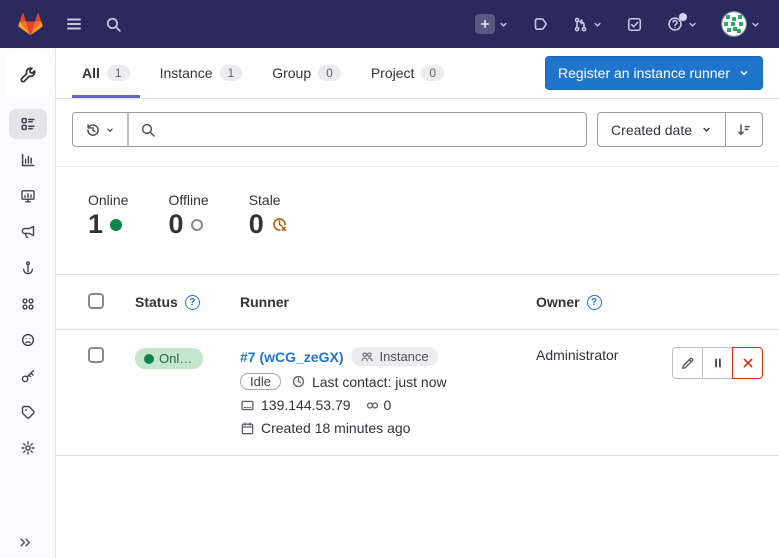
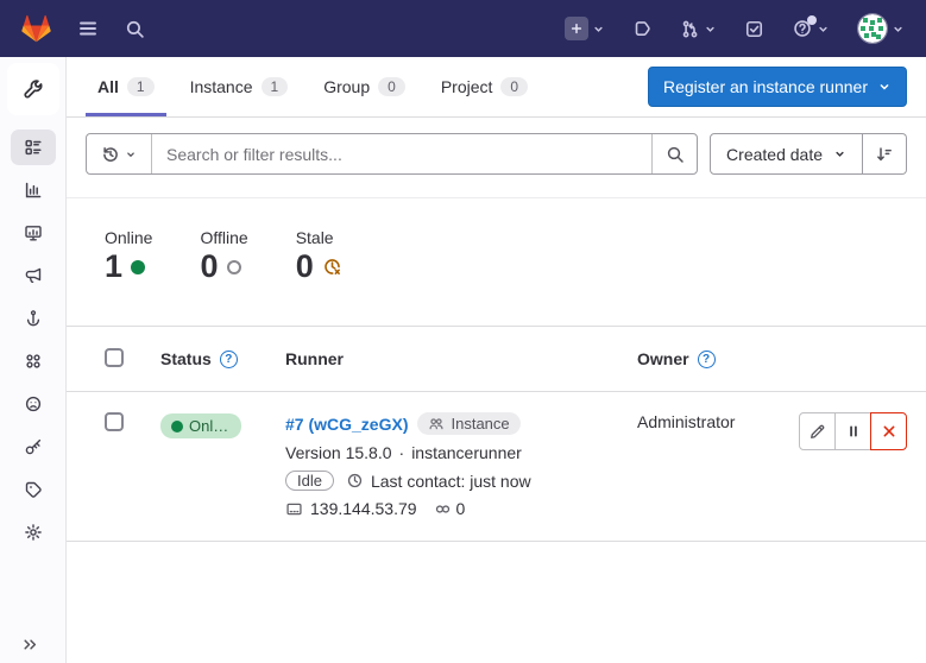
  All
  1
  Instance
  1
  Group
  0
  Project
  0
  Register an instance runner
+ Search or filter results...
  Created date
  Online
  1
  Offline
  0
  Stale
  0
  Status
  ?
  Runner
  Owner
  ?
  Online
  #7 (wCG_zeGX)
  Instance
+ Version 15.8.0
+ ·
+ instancerunner
  Idle
  Last contact: just now
  139.144.53.79
  0
- Created 18 minutes ago
  Administrator
